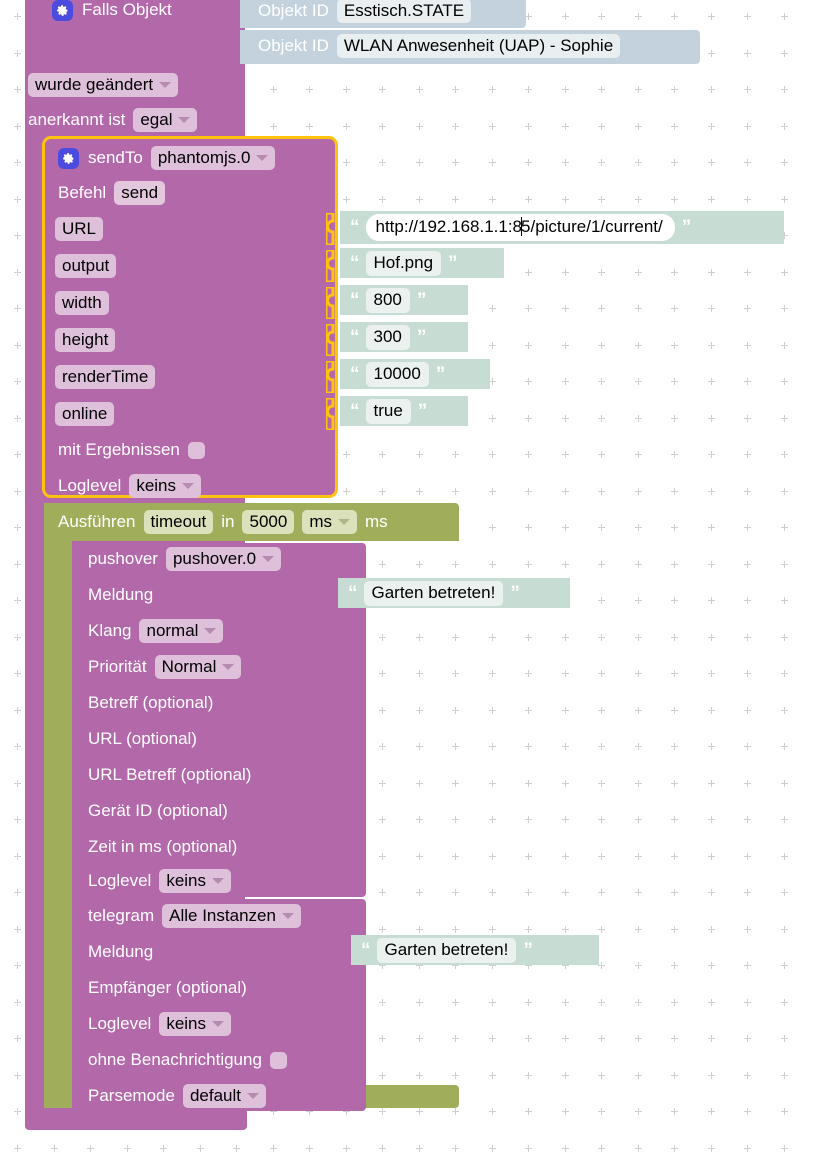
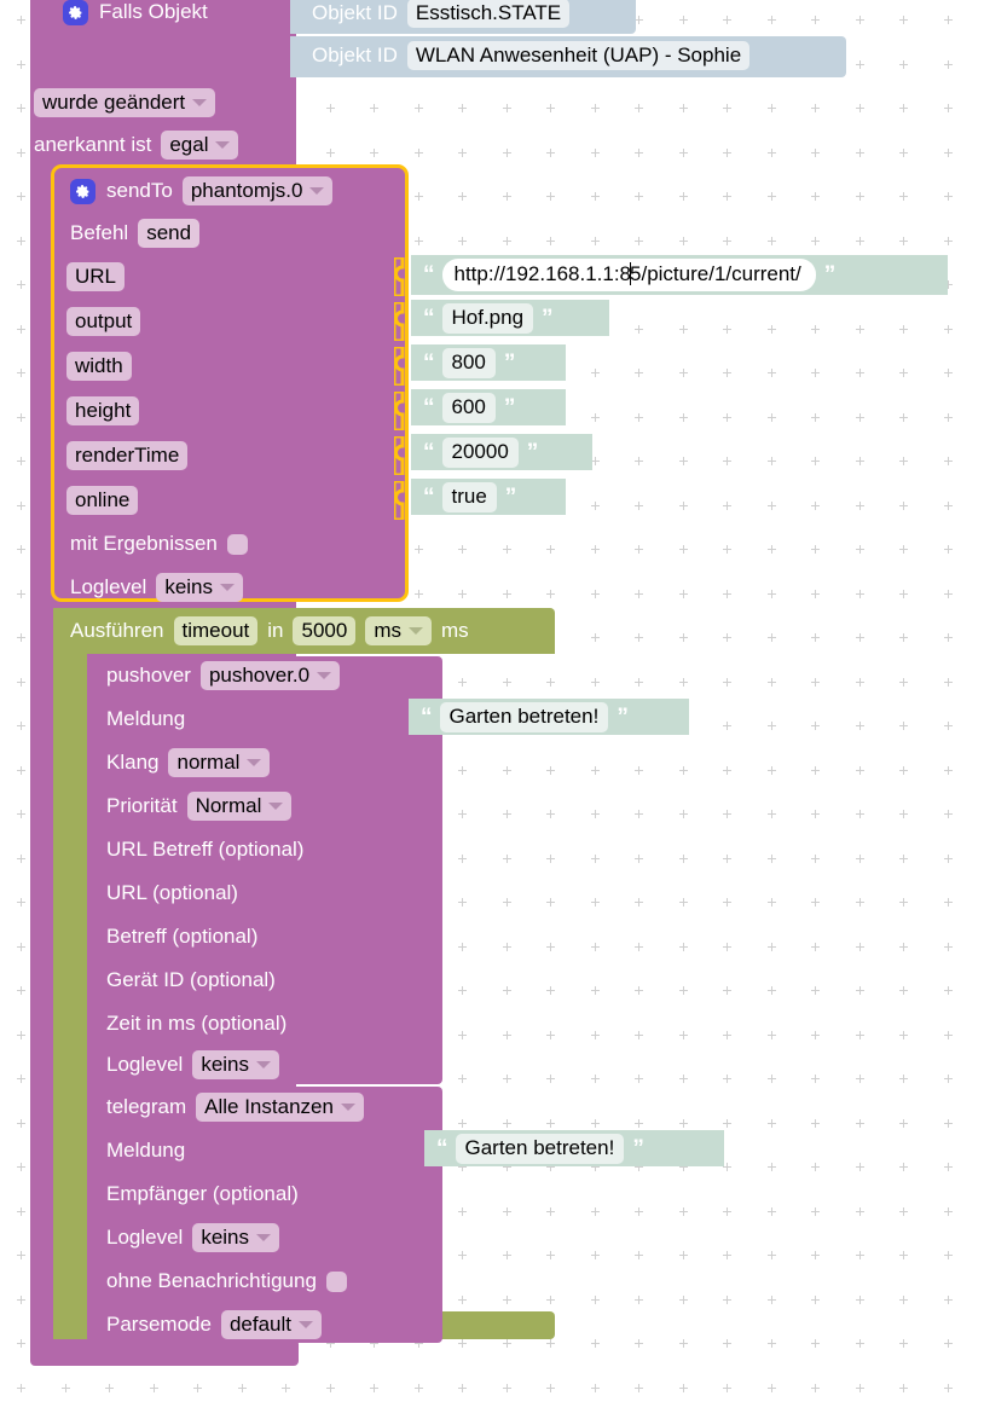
  Falls Objekt
  Objekt ID
  Esstisch.STATE
  Objekt ID
  WLAN Anwesenheit (UAP) - Sophie
  wurde geändert
  anerkannt ist
  egal
  sendTo
  phantomjs.0
  Befehl
  send
  URL
  output
  width
  height
  renderTime
  online
  mit Ergebnissen
  Loglevel
  keins
  “
  http://192.168.1.1:85/picture/1/current/
  ”
  “
  Hof.png
  ”
  “
  800
  ”
  “
- 300
+ 600
  ”
  “
- 10000
+ 20000
  ”
  “
  true
  ”
  Ausführen
  timeout
  in
  5000
  ms
  ms
  pushover
  pushover.0
  Meldung
  “
  Garten betreten!
  ”
  Klang
  normal
  Priorität
  Normal
- Betreff (optional)
+ URL Betreff (optional)
  URL (optional)
- URL Betreff (optional)
+ Betreff (optional)
  Gerät ID (optional)
  Zeit in ms (optional)
  Loglevel
  keins
  telegram
  Alle Instanzen
  Meldung
  “
  Garten betreten!
  ”
  Empfänger (optional)
  Loglevel
  keins
  ohne Benachrichtigung
  Parsemode
  default
